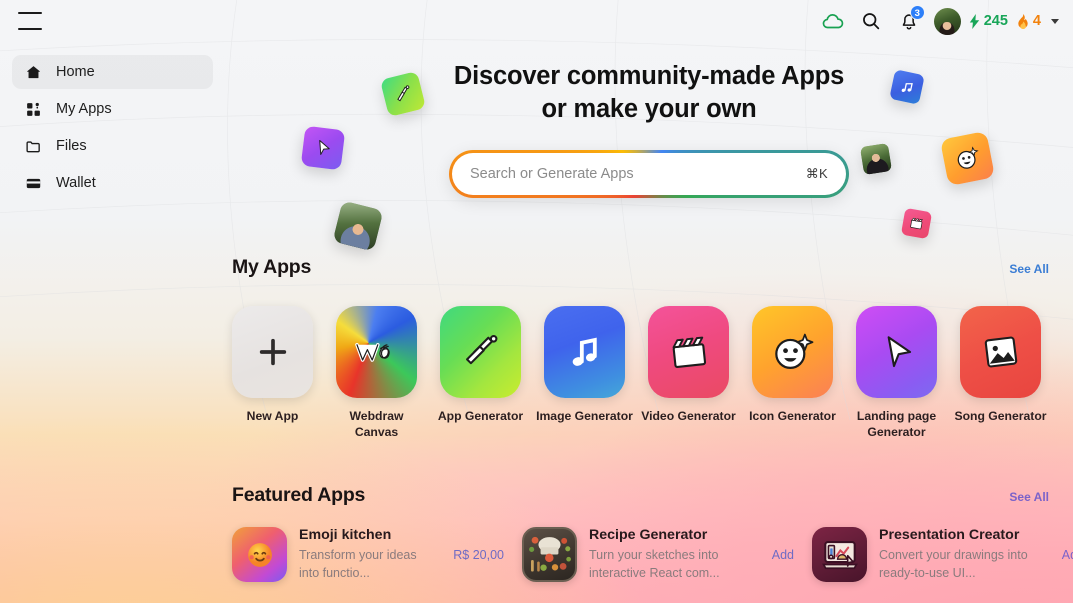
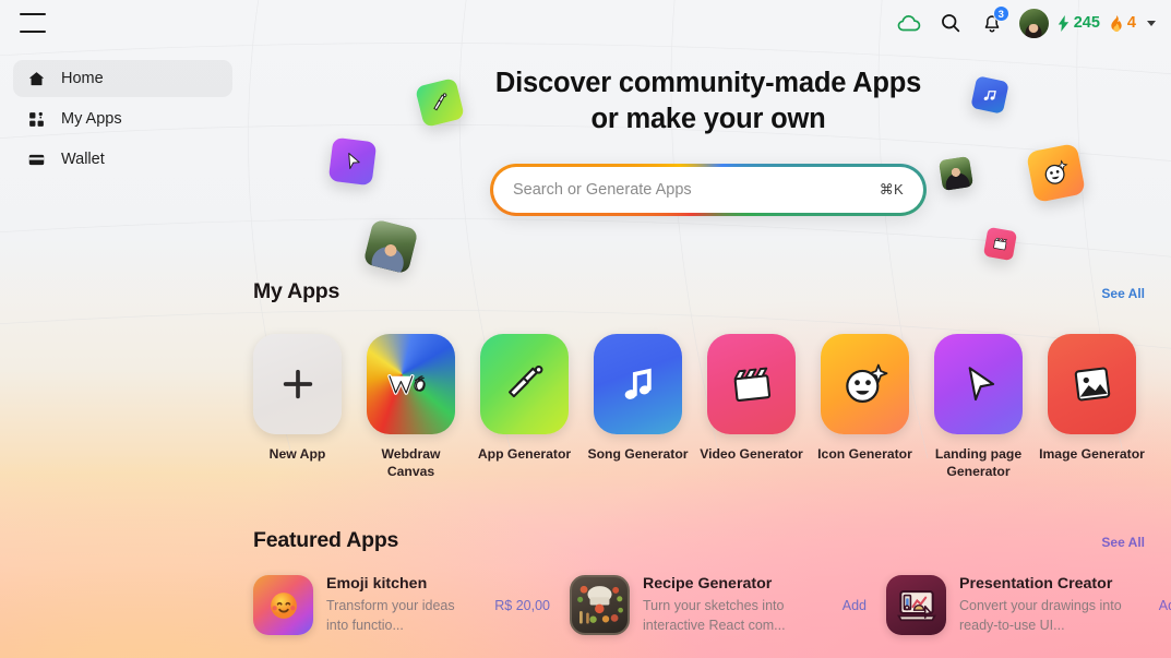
  3
  245
  4
  Home
  My Apps
- Files
  Wallet
  Discover community-made Apps
  or make your own
  Search or Generate Apps
  ⌘K
  My Apps
  See All
  New App
  Webdraw Canvas
  App Generator
- Image Generator
+ Song Generator
  Video Generator
  Icon Generator
  Landing page Generator
- Song Generator
+ Image Generator
  Featured Apps
  See All
  Emoji kitchen
  Transform your ideas into functio...
  R$ 20,00
  Recipe Generator
  Turn your sketches into interactive React com...
  Add
  Presentation Creator
  Convert your drawings into ready-to-use UI...
